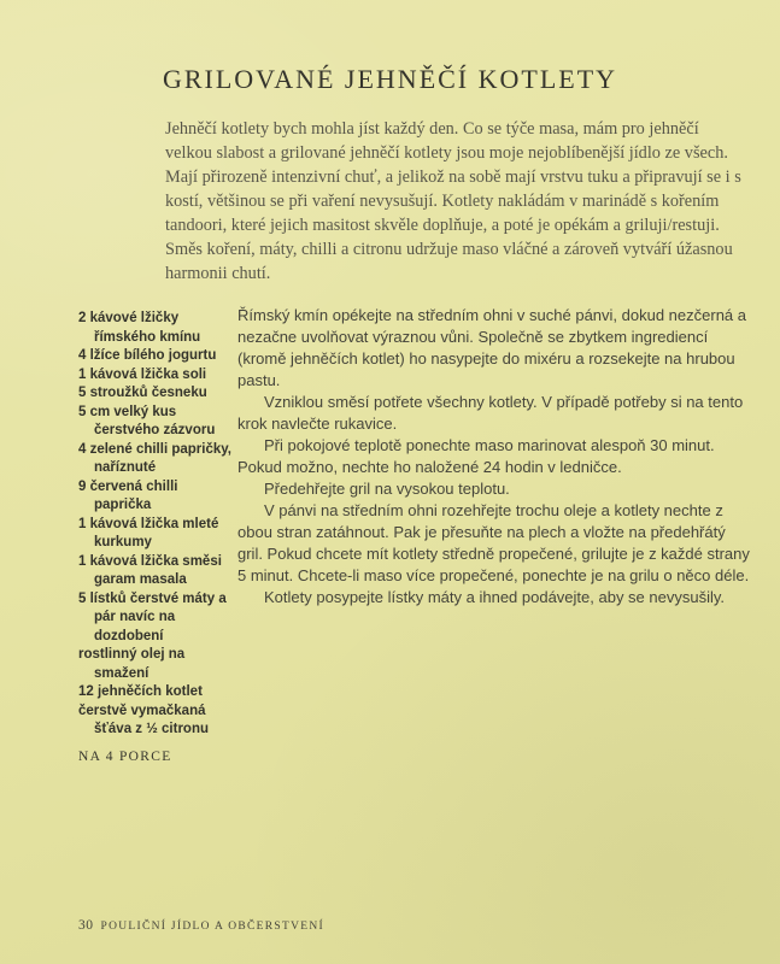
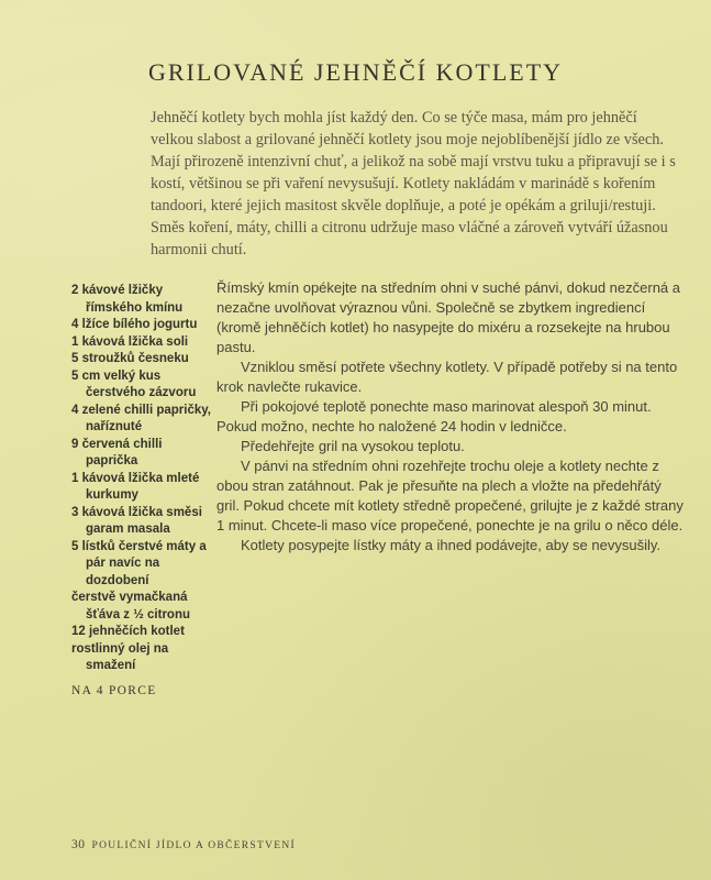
  GRILOVANÉ JEHNĚČÍ KOTLETY
  Jehněčí kotlety bych mohla jíst každý den. Co se týče masa, mám pro jehněčí velkou slabost a grilované jehněčí kotlety jsou moje nejoblíbenější jídlo ze všech. Mají přirozeně intenzivní chuť, a jelikož na sobě mají vrstvu tuku a připravují se i s kostí, většinou se při vaření nevysušují. Kotlety nakládám v marinádě s kořením tandoori, které jejich masitost skvěle doplňuje, a poté je opékám a griluji/restuji. Směs koření, máty, chilli a citronu udržuje maso vláčné a zároveň vytváří úžasnou harmonii chutí.
  2 kávové lžičky římského kmínu
  4 lžíce bílého jogurtu
  1 kávová lžička soli
  5 stroužků česneku
  5 cm velký kus čerstvého zázvoru
  4 zelené chilli papričky, naříznuté
  9 červená chilli paprička
  1 kávová lžička mleté kurkumy
- 1 kávová lžička směsi garam masala
+ 3 kávová lžička směsi garam masala
  5 lístků čerstvé máty a pár navíc na dozdobení
- rostlinný olej na smažení
+ čerstvě vymačkaná šťáva z ½ citronu
  12 jehněčích kotlet
- čerstvě vymačkaná šťáva z ½ citronu
+ rostlinný olej na smažení
  NA 4 PORCE
  Římský kmín opékejte na středním ohni v suché pánvi, dokud nezčerná a nezačne uvolňovat výraznou vůni. Společně se zbytkem ingrediencí (kromě jehněčích kotlet) ho nasypejte do mixéru a rozsekejte na hrubou pastu.
  Vzniklou směsí potřete všechny kotlety. V případě potřeby si na tento krok navlečte rukavice.
  Při pokojové teplotě ponechte maso marinovat alespoň 30 minut. Pokud možno, nechte ho naložené 24 hodin v ledničce.
  Předehřejte gril na vysokou teplotu.
- V pánvi na středním ohni rozehřejte trochu oleje a kotlety nechte z obou stran zatáhnout. Pak je přesuňte na plech a vložte na předehřátý gril. Pokud chcete mít kotlety středně propečené, grilujte je z každé strany 5 minut. Chcete-li maso více propečené, ponechte je na grilu o něco déle.
+ V pánvi na středním ohni rozehřejte trochu oleje a kotlety nechte z obou stran zatáhnout. Pak je přesuňte na plech a vložte na předehřátý gril. Pokud chcete mít kotlety středně propečené, grilujte je z každé strany 1 minut. Chcete-li maso více propečené, ponechte je na grilu o něco déle.
  Kotlety posypejte lístky máty a ihned podávejte, aby se nevysušily.
  30 POULIČNÍ JÍDLO A OBČERSTVENÍ
